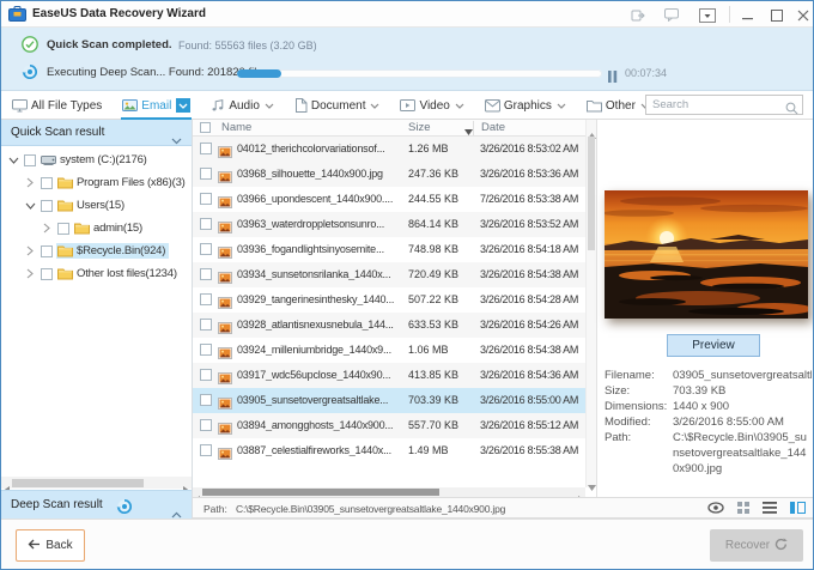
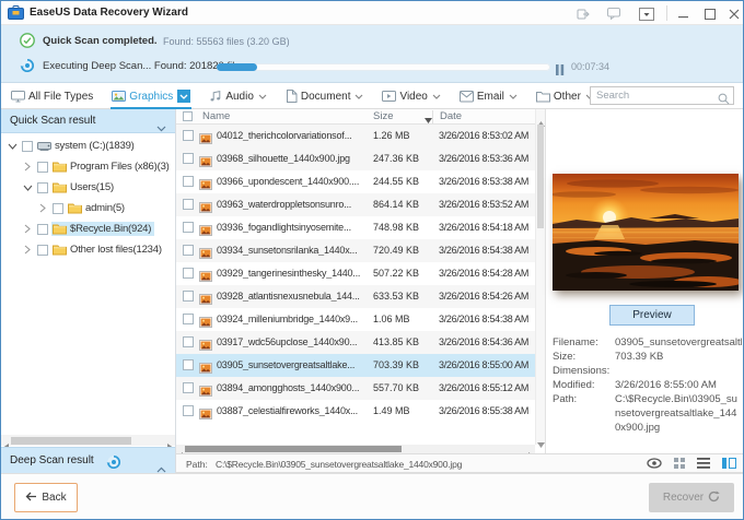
  EaseUS Data Recovery Wizard
  Quick Scan completed.
  Found: 55563 files (3.20 GB)
  Executing Deep Scan... Found: 20182
  00:07:34
  All File Types
- Email
+ Graphics
  Audio
  Document
  Video
- Graphics
+ Email
  Other
  Search
  Quick Scan result
- system (C:)(2176)
+ system (C:)(1839)
  Program Files (x86)(3)
  Users(15)
- admin(15)
+ admin(5)
  $Recycle.Bin(924)
  Other lost files(1234)
  Deep Scan result
  Name
  Size
  Date
  04012_therichcolorvariationsof...
  1.26 MB
  3/26/2016 8:53:02 AM
  03968_silhouette_1440x900.jpg
  247.36 KB
  3/26/2016 8:53:36 AM
  03966_upondescent_1440x900....
  244.55 KB
- 7/26/2016 8:53:38 AM
+ 3/26/2016 8:53:38 AM
  03963_waterdroppletsonsunro...
  864.14 KB
  3/26/2016 8:53:52 AM
  03936_fogandlightsinyosemite...
  748.98 KB
  3/26/2016 8:54:18 AM
  03934_sunsetonsrilanka_1440x...
  720.49 KB
  3/26/2016 8:54:38 AM
  03929_tangerinesinthesky_1440...
  507.22 KB
  3/26/2016 8:54:28 AM
  03928_atlantisnexusnebula_144...
  633.53 KB
  3/26/2016 8:54:26 AM
  03924_milleniumbridge_1440x9...
  1.06 MB
  3/26/2016 8:54:38 AM
  03917_wdc56upclose_1440x90...
  413.85 KB
  3/26/2016 8:54:36 AM
  03905_sunsetovergreatsaltlake...
  703.39 KB
  3/26/2016 8:55:00 AM
  03894_amongghosts_1440x900...
  557.70 KB
  3/26/2016 8:55:12 AM
  03887_celestialfireworks_1440x...
  1.49 MB
  3/26/2016 8:55:38 AM
  Preview
  Filename:
  03905_sunsetovergreatsaltl
  Size:
  703.39 KB
  Dimensions:
- 1440 x 900
  Modified:
  3/26/2016 8:55:00 AM
  Path:
  C:\$Recycle.Bin\03905_sunsetovergreatsaltlake_1440x900.jpg
  Path:
  C:\$Recycle.Bin\03905_sunsetovergreatsaltlake_1440x900.jpg
  Back
  Recover
